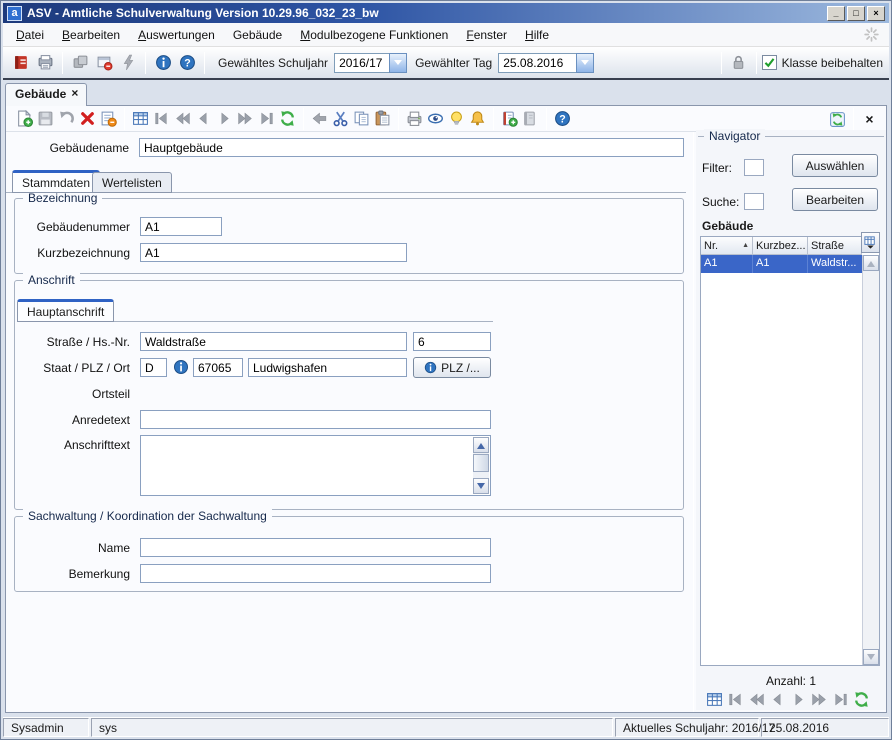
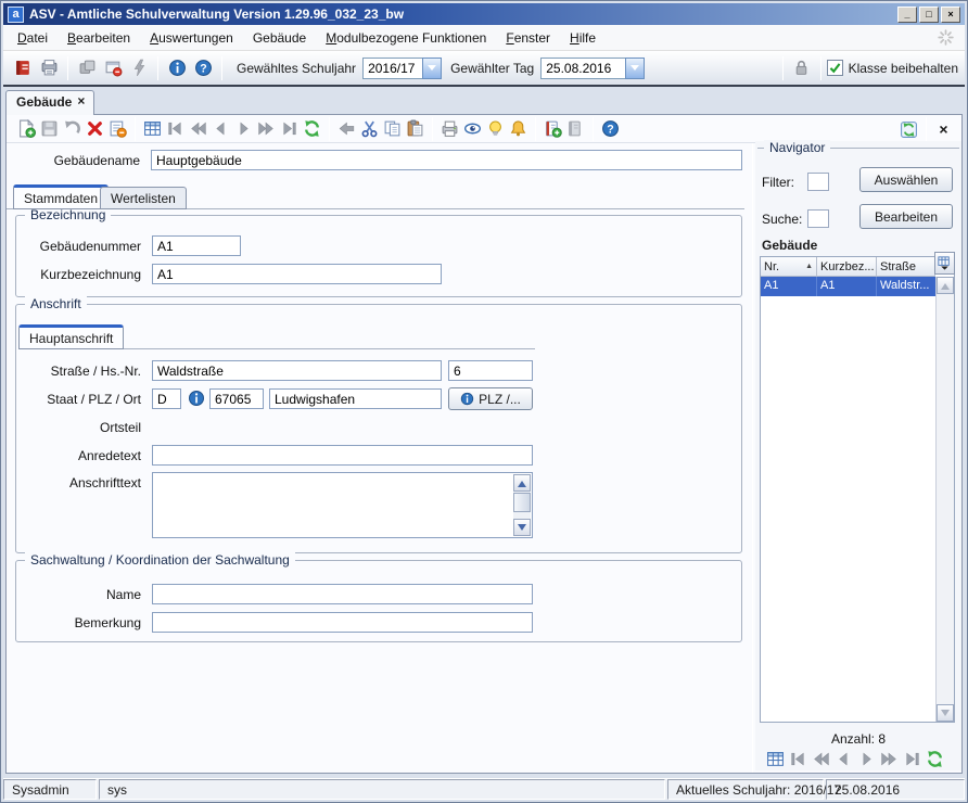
  a
- ASV - Amtliche Schulverwaltung Version 10.29.96_032_23_bw
+ ASV - Amtliche Schulverwaltung Version 1.29.96_032_23_bw
  _
  □
  ×
  Datei
  Bearbeiten
  Auswertungen
  Gebäude
  Modulbezogene Funktionen
  Fenster
  Hilfe
  Gewähltes Schuljahr
  2016/17
  Gewählter Tag
  25.08.2016
  Klasse beibehalten
  Gebäude
  ×
  ×
  Gebäudename
  Hauptgebäude
  Stammdaten
  Wertelisten
  Bezeichnung
  Gebäudenummer
  A1
  Kurzbezeichnung
  A1
  Anschrift
  Hauptanschrift
  Straße / Hs.-Nr.
  Waldstraße
  6
  Staat / PLZ / Ort
  D
  67065
  Ludwigshafen
  PLZ /...
  Ortsteil
  Anredetext
  Anschrifttext
  Sachwaltung / Koordination der Sachwaltung
  Name
  Bemerkung
  Navigator
  Filter:
  Auswählen
  Suche:
  Bearbeiten
  Gebäude
  Nr.
  Kurzbez...
  Straße
  A1
  A1
  Waldstr...
- Anzahl: 1
+ Anzahl: 8
  Sysadmin
  sys
  Aktuelles Schuljahr: 2016
  25.08.2016
